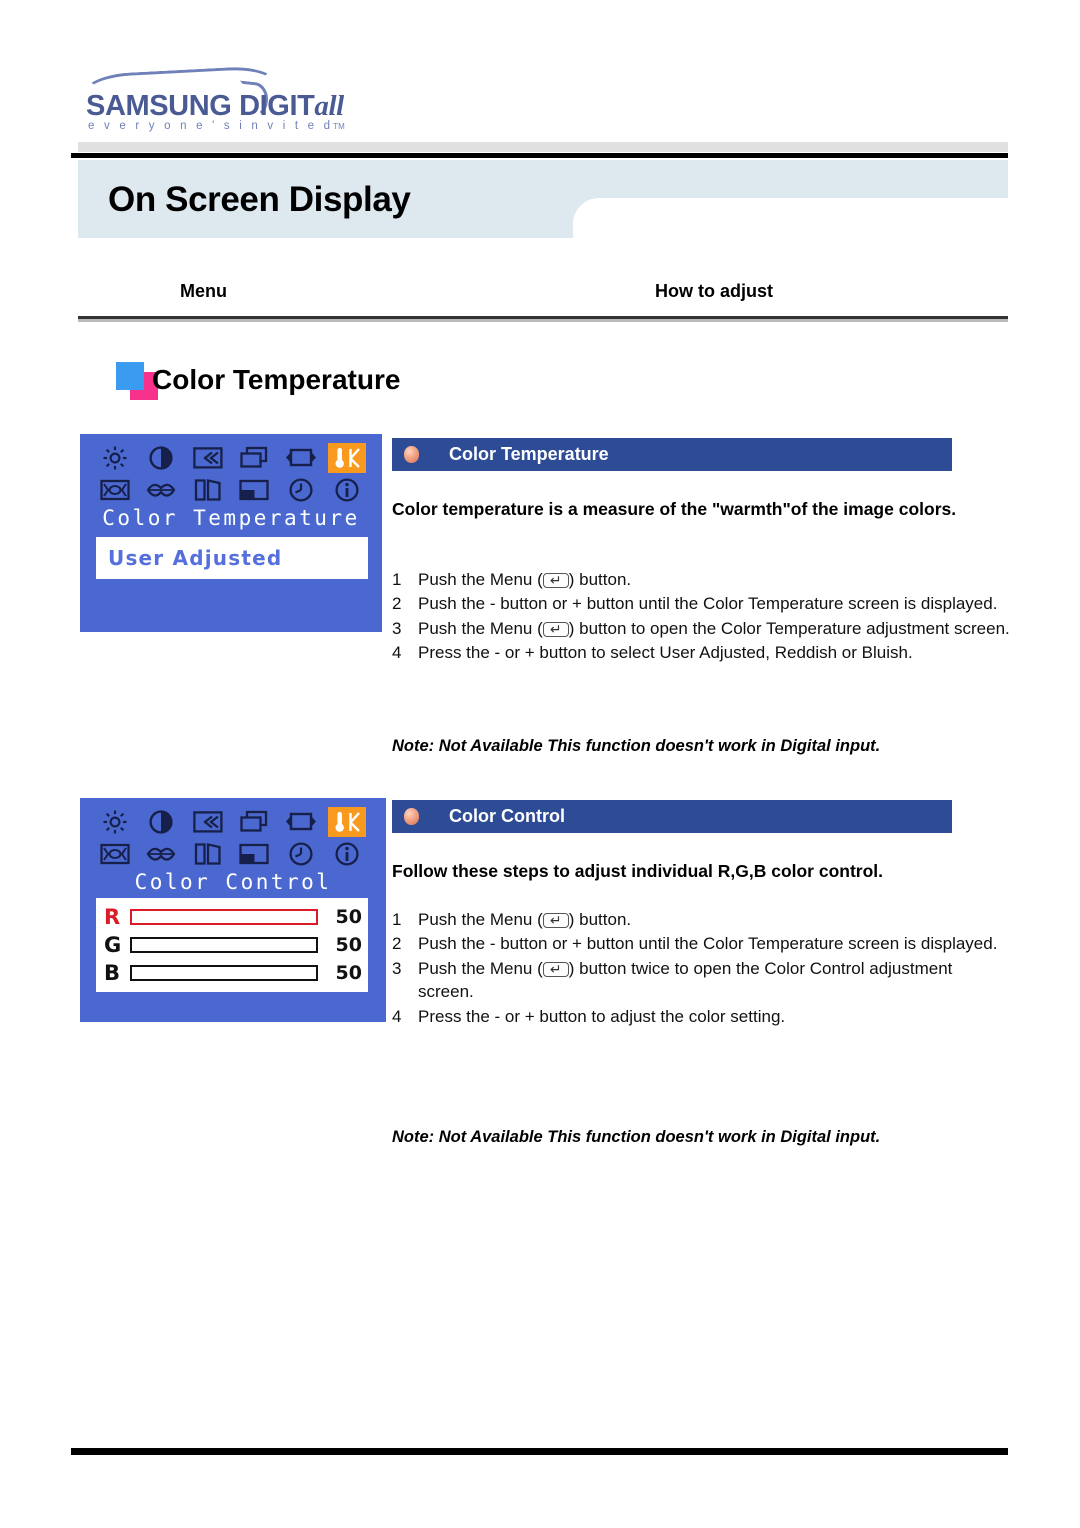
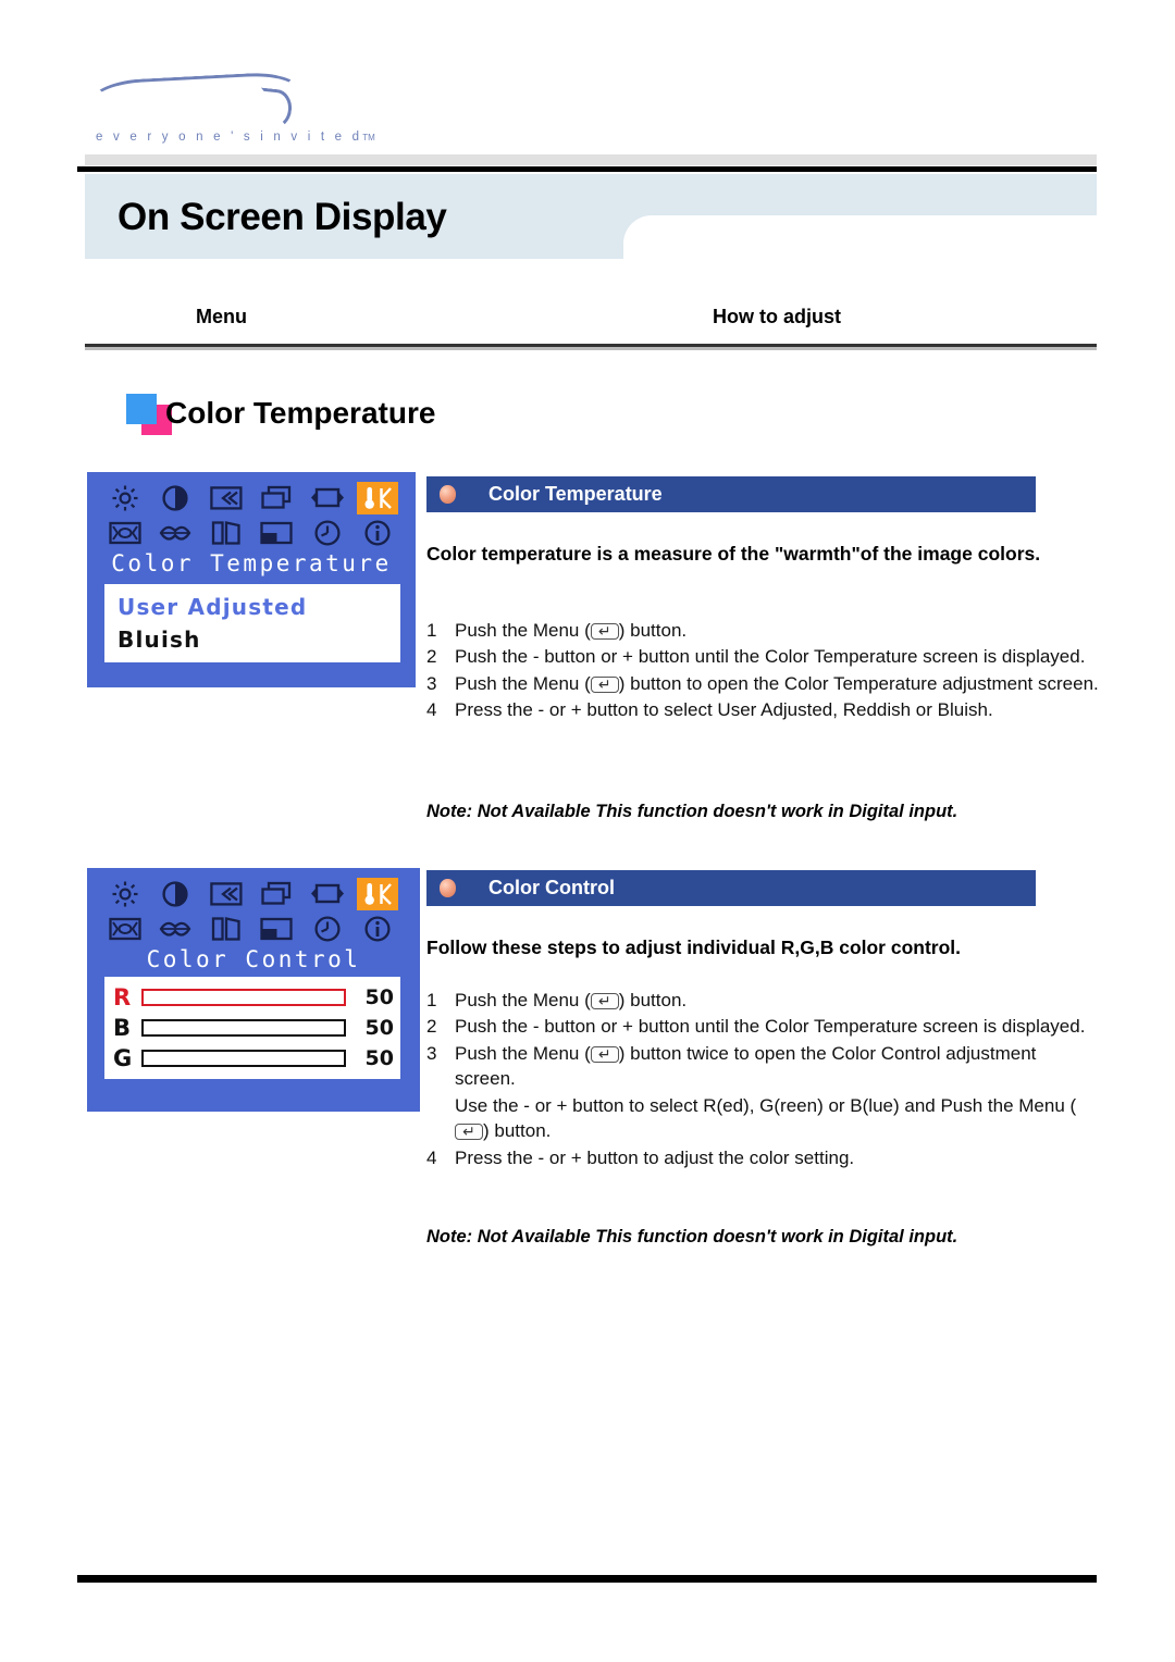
- SAMSUNG DIGITall
  e v e r y o n e ' s i n v i t e dTM
  On Screen Display
  Menu
  How to adjust
  Color Temperature
  Color Temperature
  User Adjusted
+ Bluish
  Color Temperature
  Color temperature is a measure of the "warmth"of the image colors.
  1
  Push the Menu ( ) button.
  2
  Push the - button or + button until the Color Temperature screen is displayed.
  3
  Push the Menu ( ) button to open the Color Temperature adjustment screen.
  4
  Press the - or + button to select User Adjusted, Reddish or Bluish.
  Note: Not Available This function doesn't work in Digital input.
  Color Control
  R
  50
- G
+ B
  50
- B
+ G
  50
  Color Control
  Follow these steps to adjust individual R,G,B color control.
  1
  Push the Menu ( ) button.
  2
  Push the - button or + button until the Color Temperature screen is displayed.
  3
  Push the Menu ( ) button twice to open the Color Control adjustment screen.
+ Use the - or + button to select R(ed), G(reen) or B(lue) and Push the Menu () button.
  4
  Press the - or + button to adjust the color setting.
  Note: Not Available This function doesn't work in Digital input.
